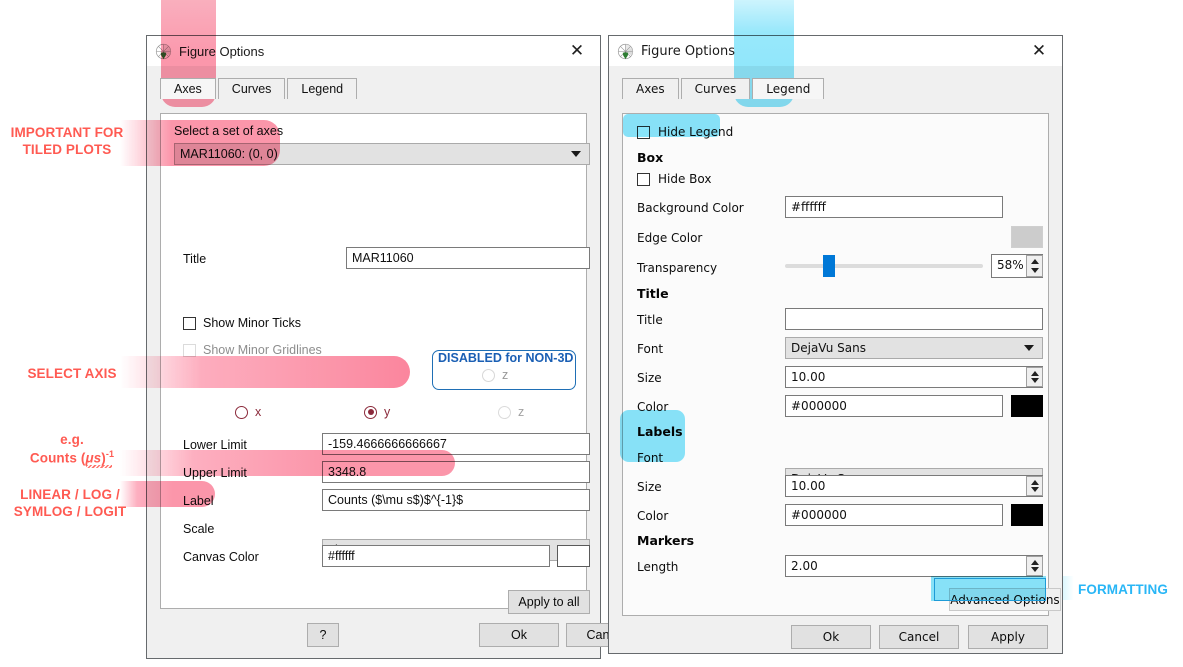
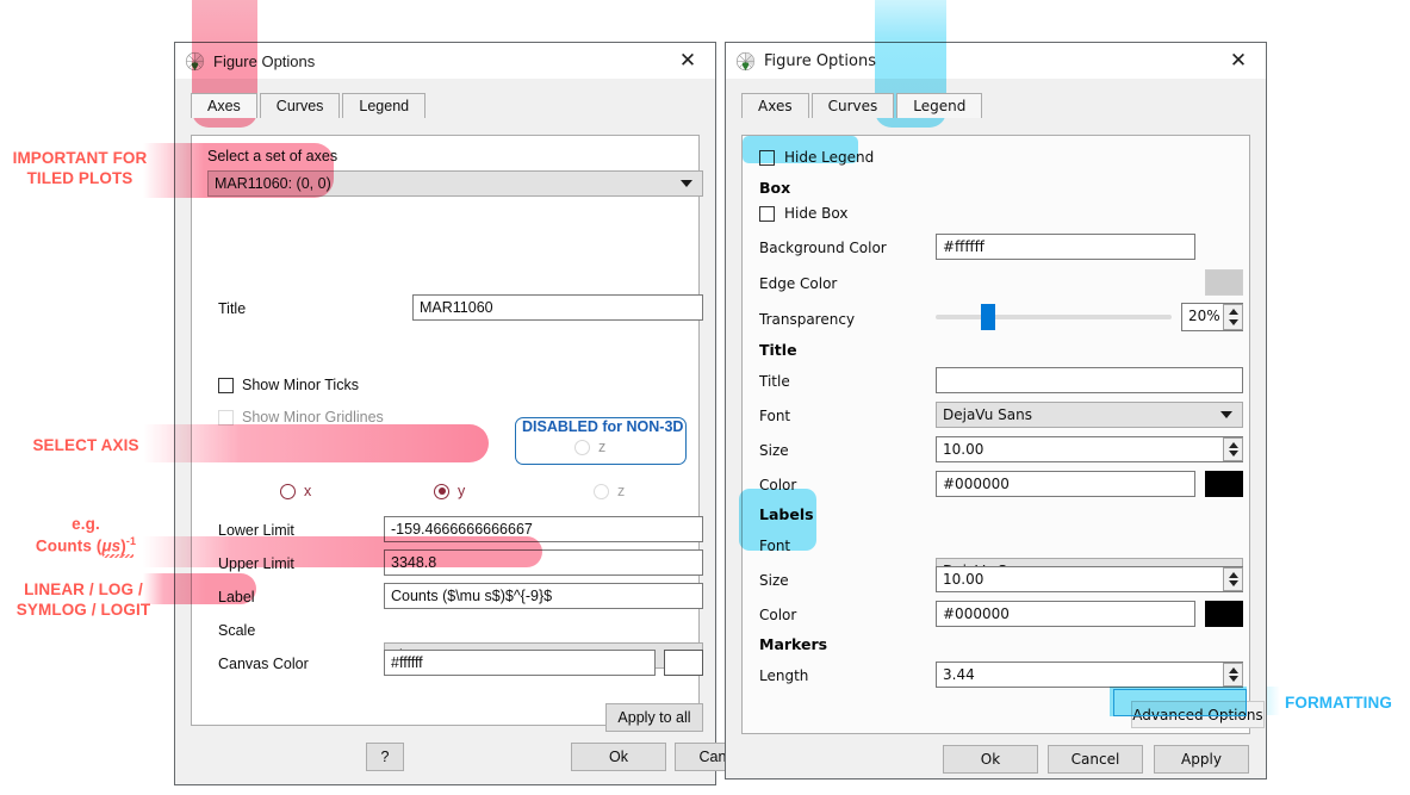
  IMPORTANT FOR
  TILED PLOTS
  SELECT AXIS
  e.g.
  Counts (μs)-1
  LINEAR / LOG /
  SYMLOG / LOGIT
  FORMATTING
  ✕
  Axes
  Curves
  Legend
  Title
  MAR11060
  Show Minor Ticks
  Show Minor Gridlines
  x
  y
  z
  Lower Limit
  -159.4666666666667
- Counts ($\mu s$)$^{-1}$
+ Counts ($\mu s$)$^{-9}$
  Scale
  Canvas Color
  #ffffff
  Apply to all
  ?
  Ok
  Figure Options
  ✕
  Axes
  Curves
  Legend
  Box
  Hide Box
  Background Color
  #ffffff
  Edge Color
  Transparency
- 58%
+ 20%
  Title
  Title
  Font
  DejaVu Sans
  Size
  10.00
  Color
  #000000
  Size
  10.00
  Color
  #000000
  Markers
  Length
- 2.00
+ 3.44
  Ok
  Cancel
  Apply
  DISABLED for NON-3D
  z
